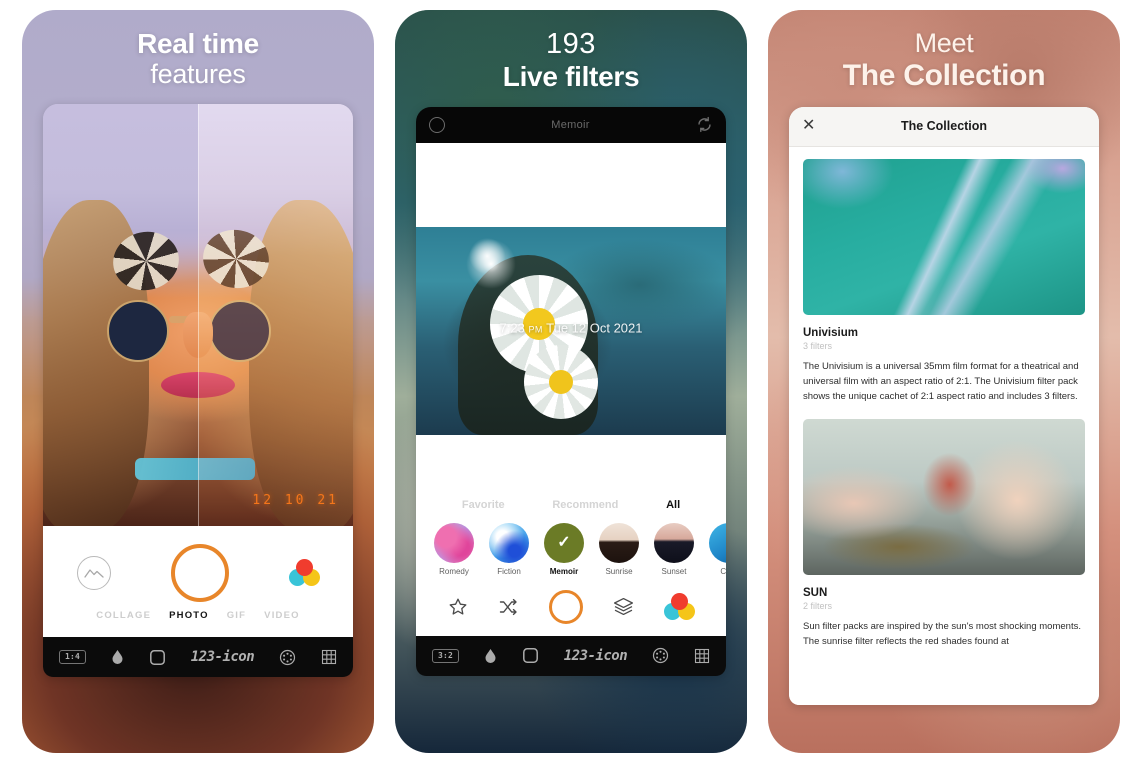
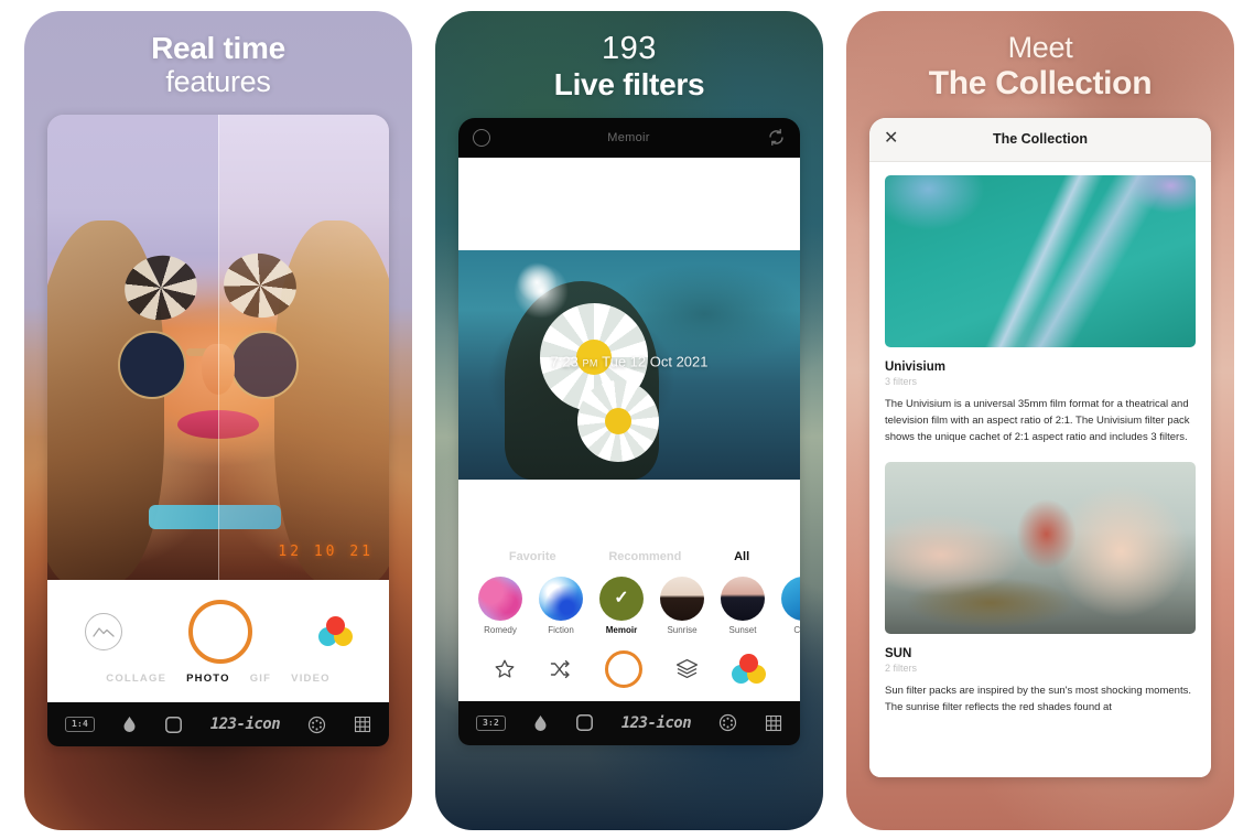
  Real time
  features
  12 10 21
  COLLAGE
  PHOTO
  GIF
  VIDEO
  1:4
  123-icon
  193
  Live filters
  Memoir
  7:23 PM Tue 12 Oct 2021
  Favorite
  Recommend
  All
  Romedy
  Fiction
  ✓
  Memoir
  Sunrise
  Sunset
  3:2
  123-icon
  Meet
  The Collection
  ✕
  The Collection
  Univisium
  3 filters
- The Univisium is a universal 35mm film format for a theatrical and universal film with an aspect ratio of 2:1. The Univisium filter pack shows the unique cachet of 2:1 aspect ratio and includes 3 filters.
+ The Univisium is a universal 35mm film format for a theatrical and television film with an aspect ratio of 2:1. The Univisium filter pack shows the unique cachet of 2:1 aspect ratio and includes 3 filters.
  SUN
  2 filters
  Sun filter packs are inspired by the sun's most shocking moments. The sunrise filter reflects the red shades found at
